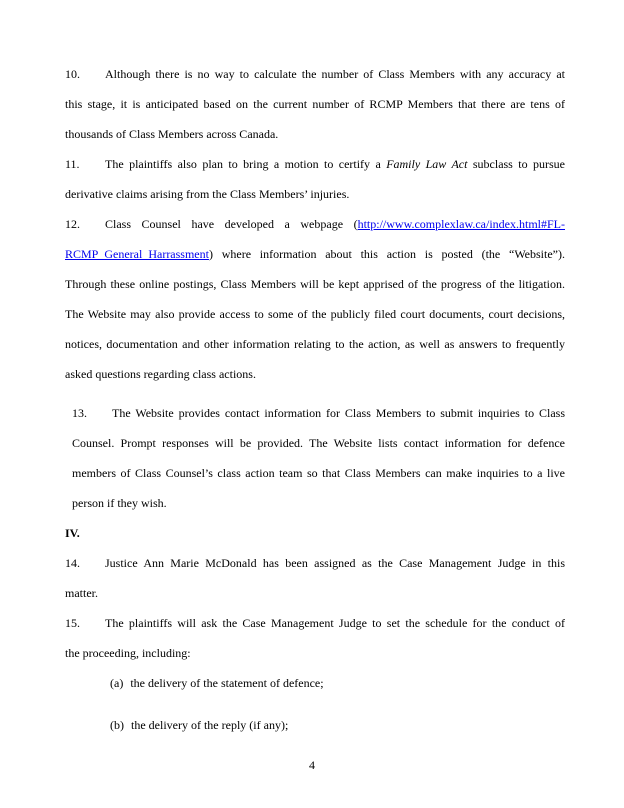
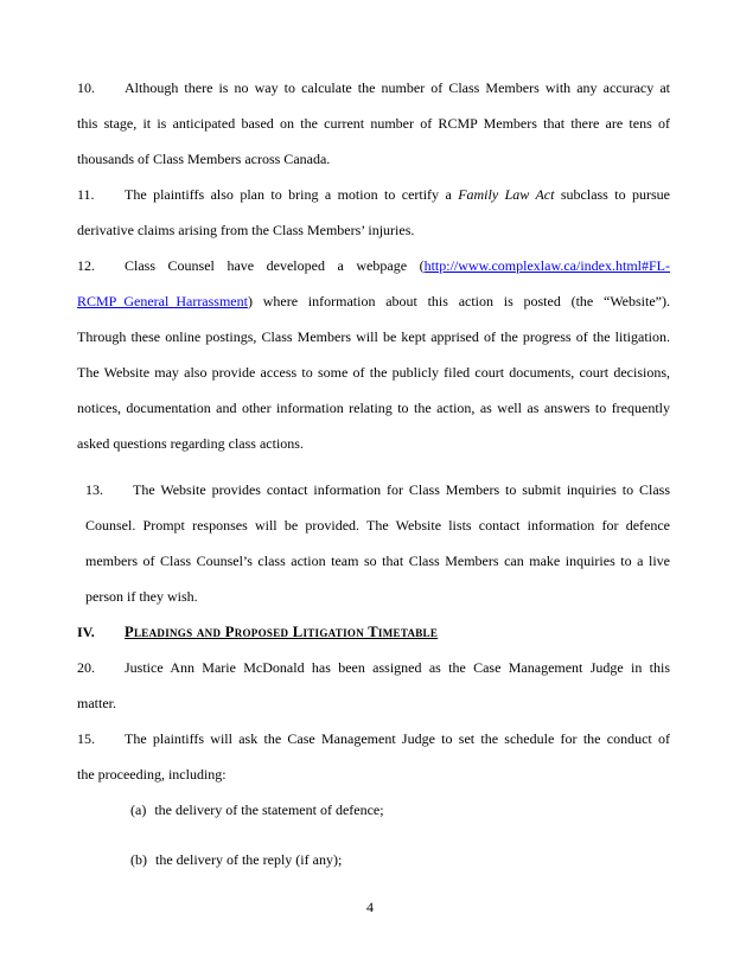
  10.
  Although there is no way to calculate the number of Class Members with any accuracy at
  this stage, it is anticipated based on the current number of RCMP Members that there are tens of
  thousands of Class Members across Canada.
  11.
  The plaintiffs also plan to bring a motion to certify a Family Law Act subclass to pursue
  derivative claims arising from the Class Members’ injuries.
  12.
  Class Counsel have developed a webpage (http://www.complexlaw.ca/index.html#FL-
  RCMP_General_Harrassment) where information about this action is posted (the “Website”).
  Through these online postings, Class Members will be kept apprised of the progress of the litigation.
  The Website may also provide access to some of the publicly filed court documents, court decisions,
  notices, documentation and other information relating to the action, as well as answers to frequently
  asked questions regarding class actions.
  13.
  The Website provides contact information for Class Members to submit inquiries to Class
  Counsel. Prompt responses will be provided. The Website lists contact information for defence
  members of Class Counsel’s class action team so that Class Members can make inquiries to a live
  person if they wish.
  IV.
+ Pleadings and Proposed Litigation Timetable
- 14.
+ 20.
  Justice Ann Marie McDonald has been assigned as the Case Management Judge in this
  matter.
  15.
  The plaintiffs will ask the Case Management Judge to set the schedule for the conduct of
  the proceeding, including:
  (a) the delivery of the statement of defence;
  (b) the delivery of the reply (if any);
  4
